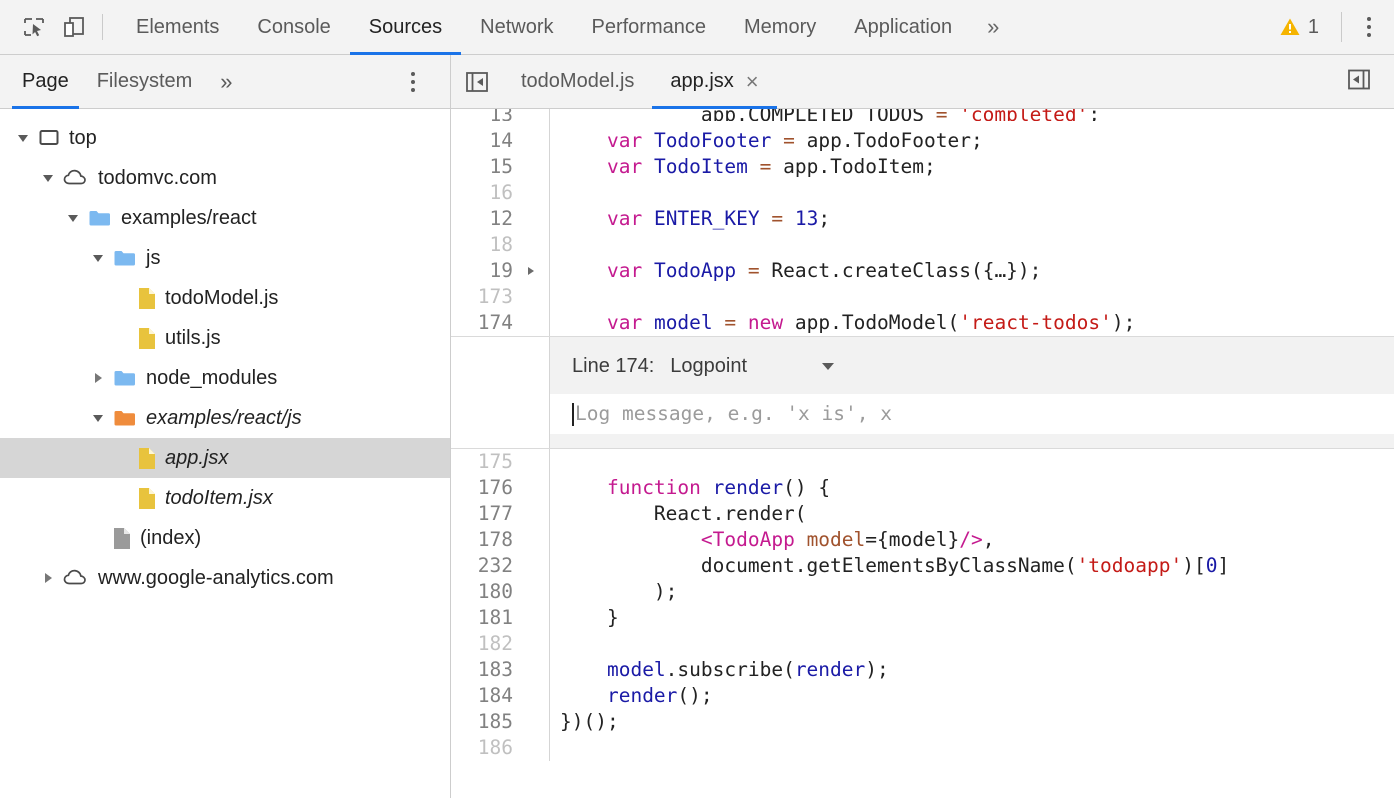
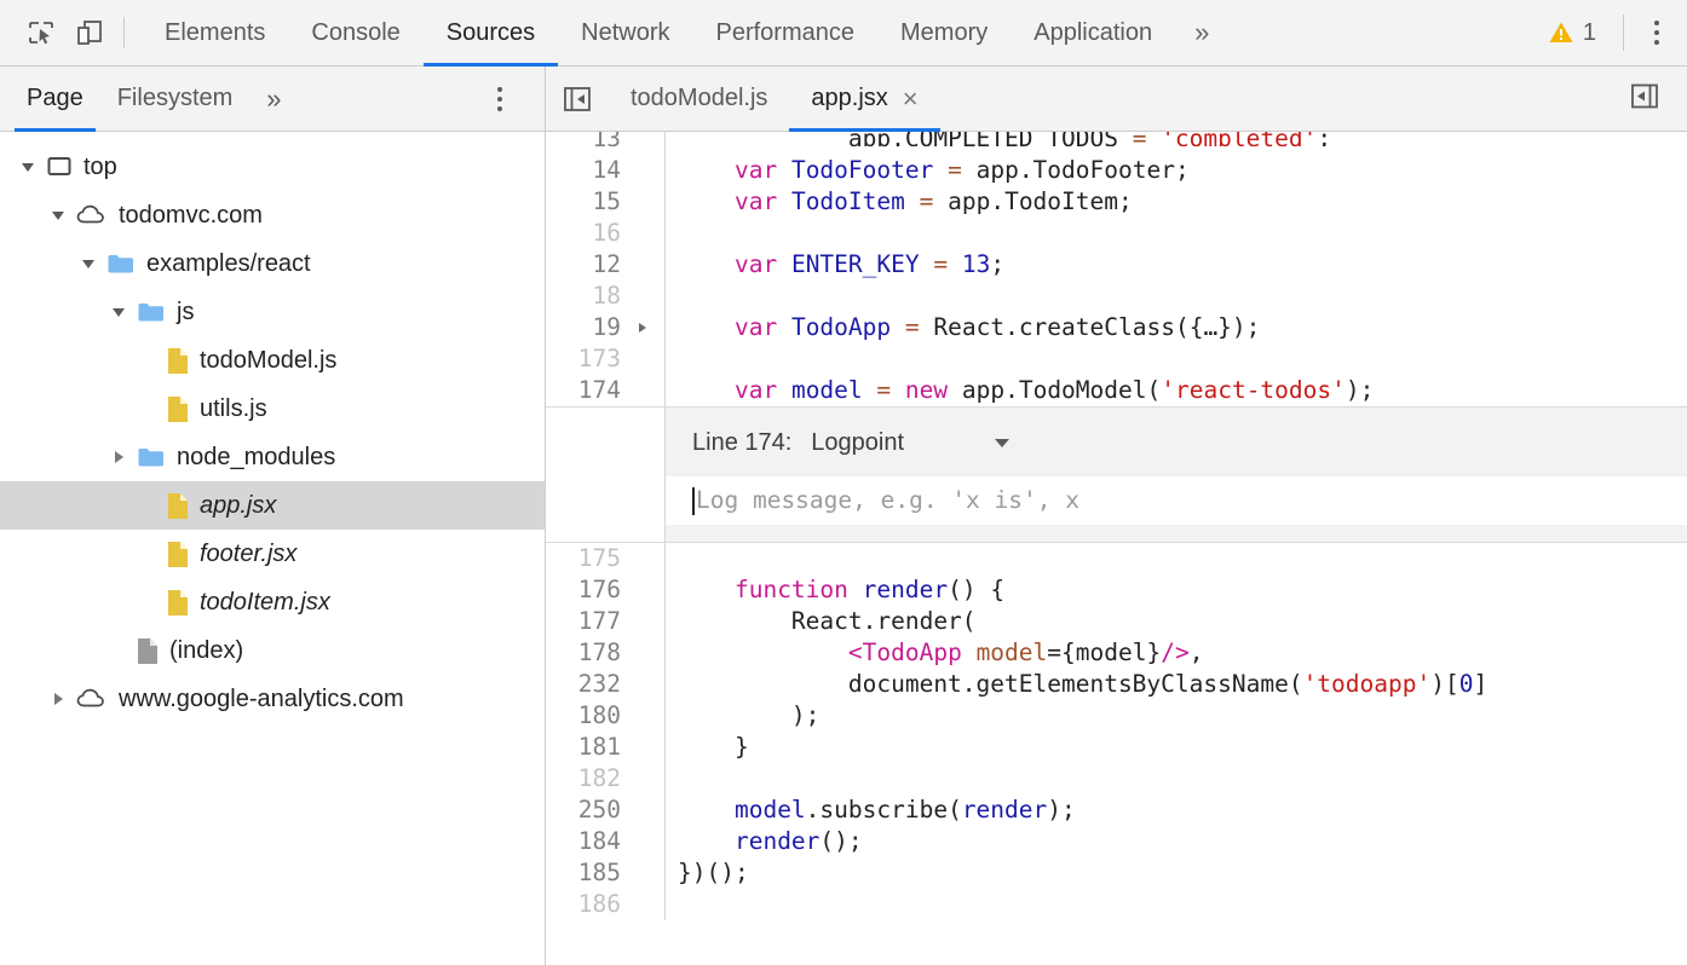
  Elements
  Console
  Sources
  Network
  Performance
  Memory
  Application
  »
  1
  Page
  Filesystem
  »
  top
  todomvc.com
  examples/react
  js
  todoModel.js
  utils.js
  node_modules
- examples/react/js
  app.jsx
+ footer.jsx
  todoItem.jsx
  (index)
  www.google-analytics.com
  todoModel.js
  app.jsx
  ×
  13
  14
  15
  16
  12
  18
  19
  173
  174
  app.COMPLETED_TODOS = 'completed';
  var TodoFooter = app.TodoFooter;
  var TodoItem = app.TodoItem;
  var ENTER_KEY = 13;
  var TodoApp = React.createClass({…});
  var model = new app.TodoModel('react-todos');
  Line 174:
  Logpoint
  Log message, e.g. 'x is', x
  175
  176
  177
  178
  232
  180
  181
  182
- 183
+ 250
  184
  185
  186
  function render() {
  React.render(
  <TodoApp model={model}/>,
  document.getElementsByClassName('todoapp')[0]
  );
  }
  model.subscribe(render);
  render();
  })();
